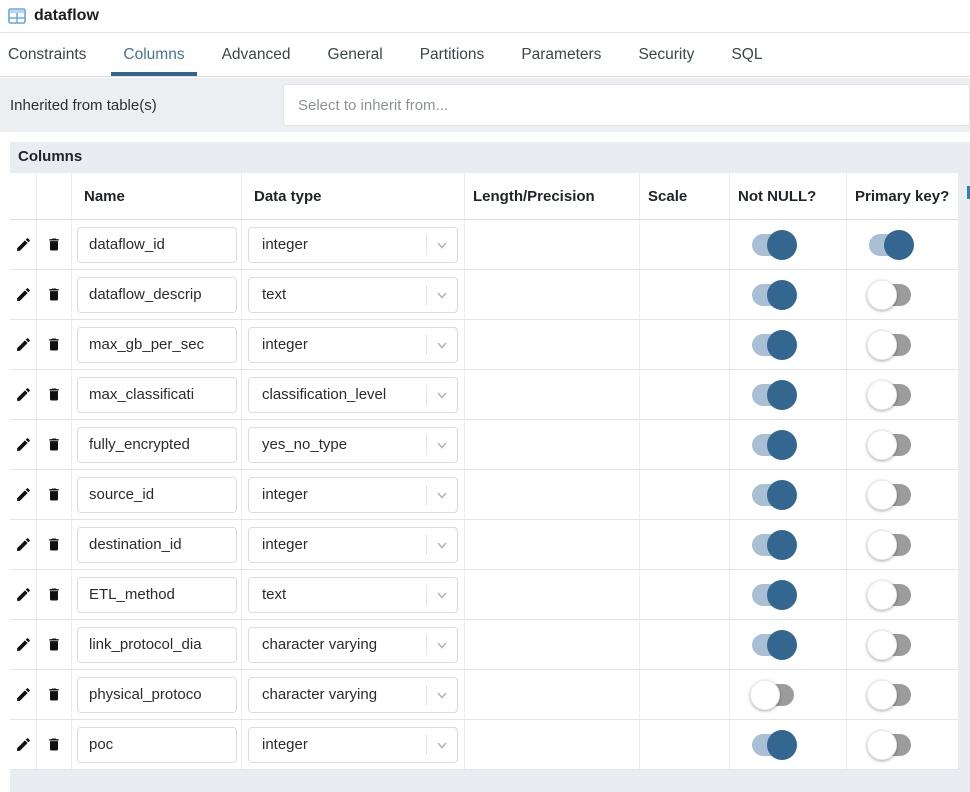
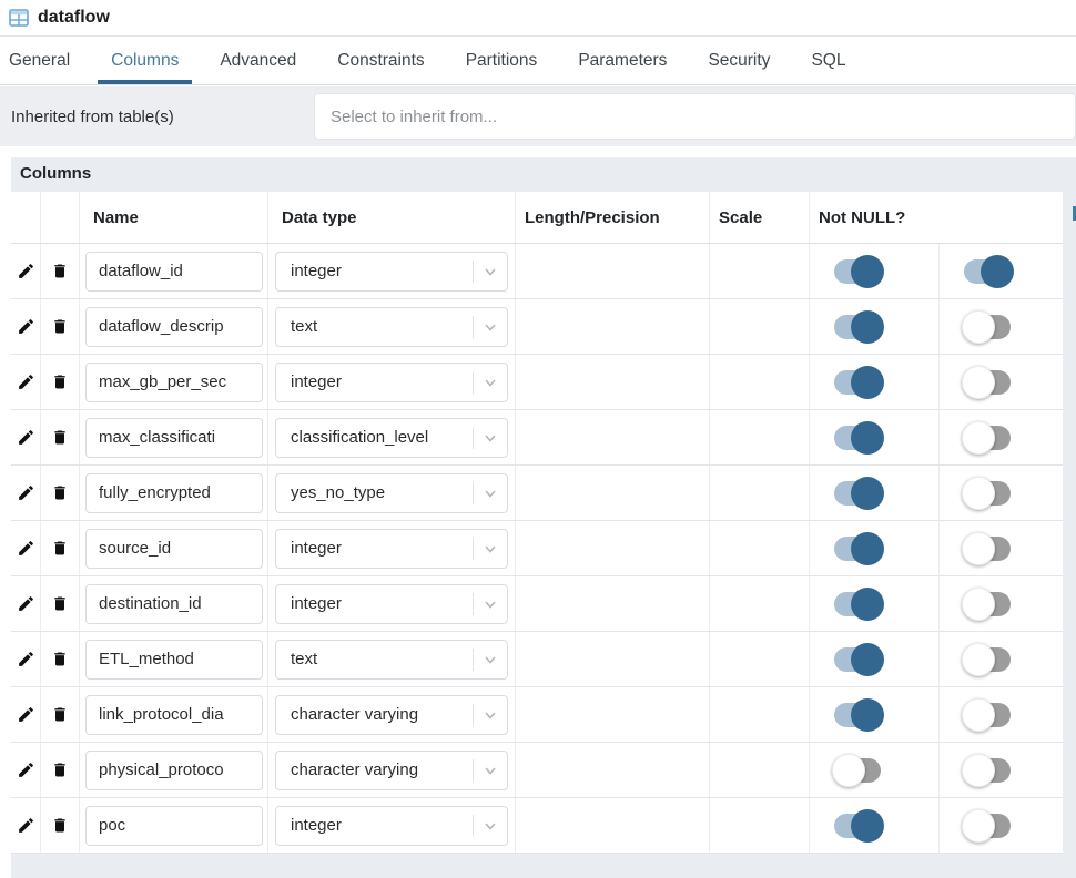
  dataflow
- Constraints
+ General
  Columns
  Advanced
- General
+ Constraints
  Partitions
  Parameters
  Security
  SQL
  Inherited from table(s)
  Select to inherit from...
  Columns
  Name
  Data type
  Length/Precision
  Scale
  Not NULL?
- Primary key?
  dataflow_id
  integer
  dataflow_descrip
  text
  max_gb_per_sec
  integer
  max_classificati
  classification_level
  fully_encrypted
  yes_no_type
  source_id
  integer
  destination_id
  integer
  ETL_method
  text
  link_protocol_dia
  character varying
  physical_protoco
  character varying
  poc
  integer
